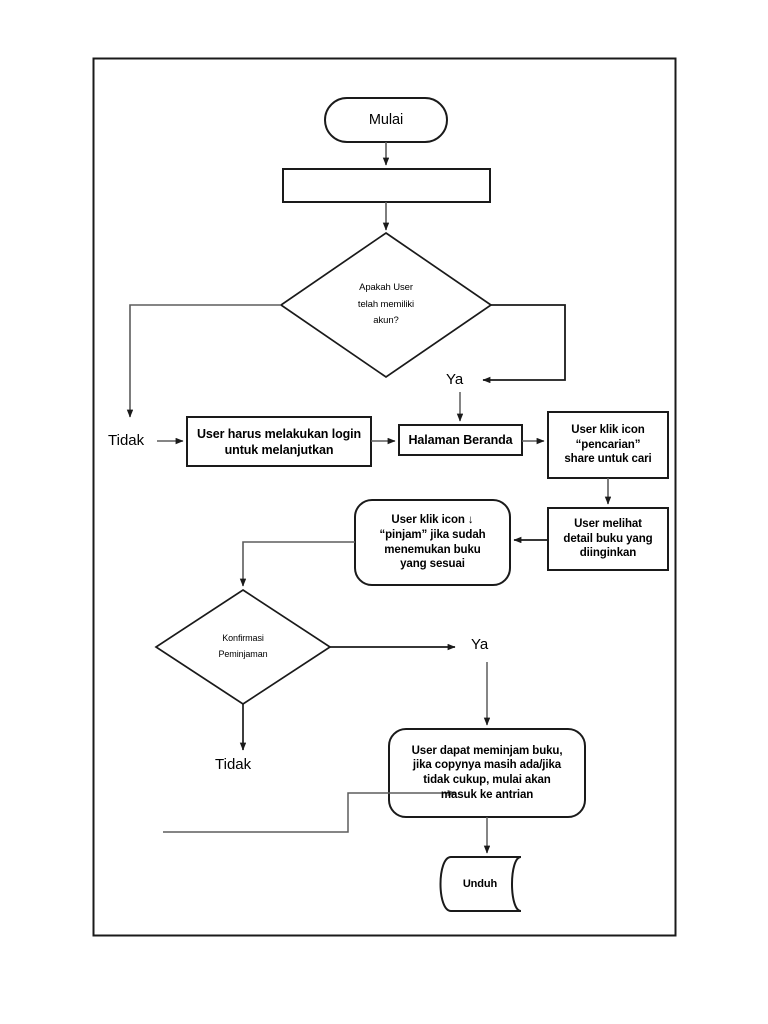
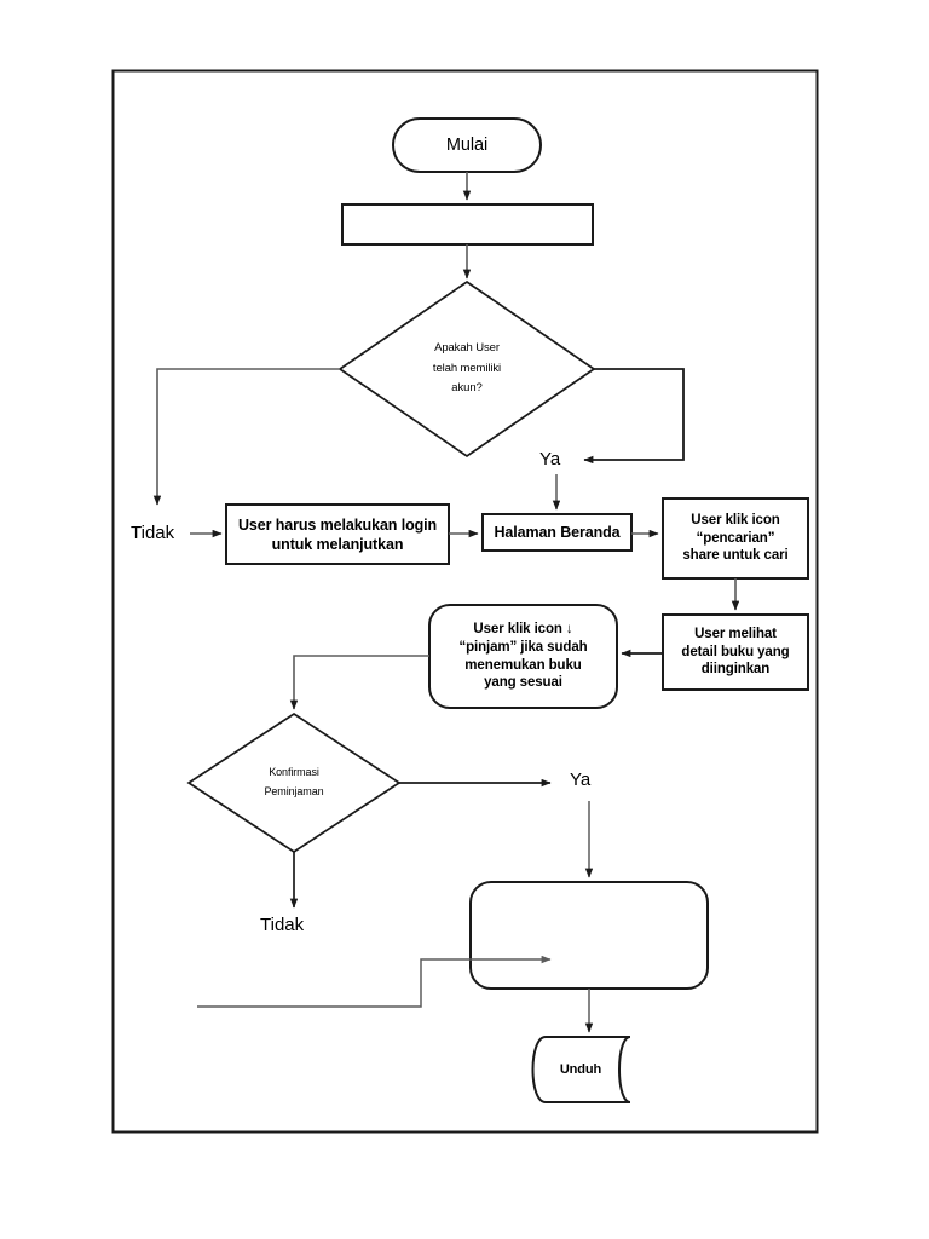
  Mulai
  Apakah User
  telah memiliki
  akun?
  User harus melakukan login
  untuk melanjutkan
  Halaman Beranda
  User klik icon
  “pencarian”
  share untuk cari
  User melihat
  detail buku yang
  diinginkan
  User klik icon ↓
  “pinjam” jika sudah
  menemukan buku
  yang sesuai
  Konfirmasi
  Peminjaman
- User dapat meminjam buku,
- jika copynya masih ada/jika
- tidak cukup, mulai akan
- masuk ke antrian
  Unduh
  Tidak
  Ya
  Ya
  Tidak
